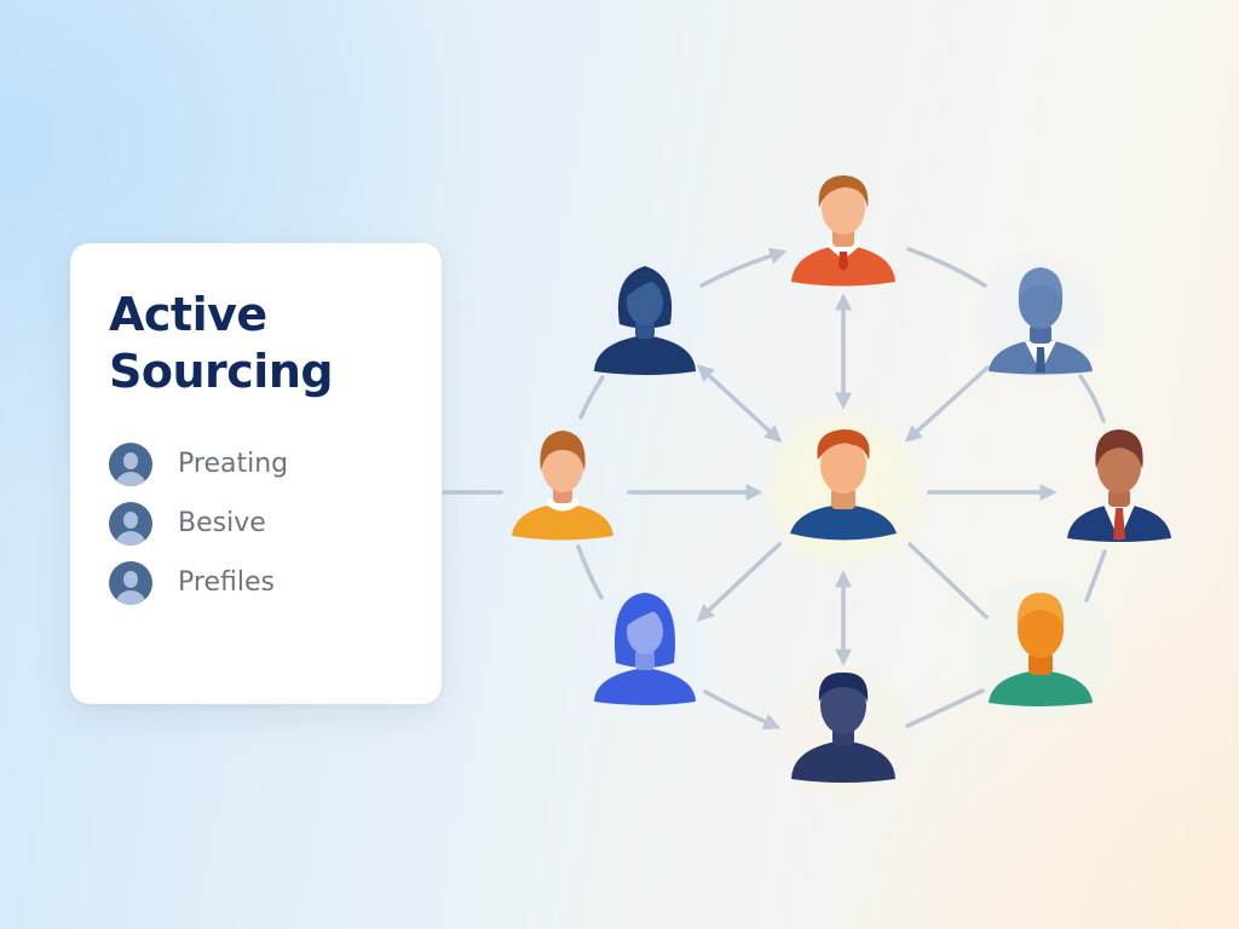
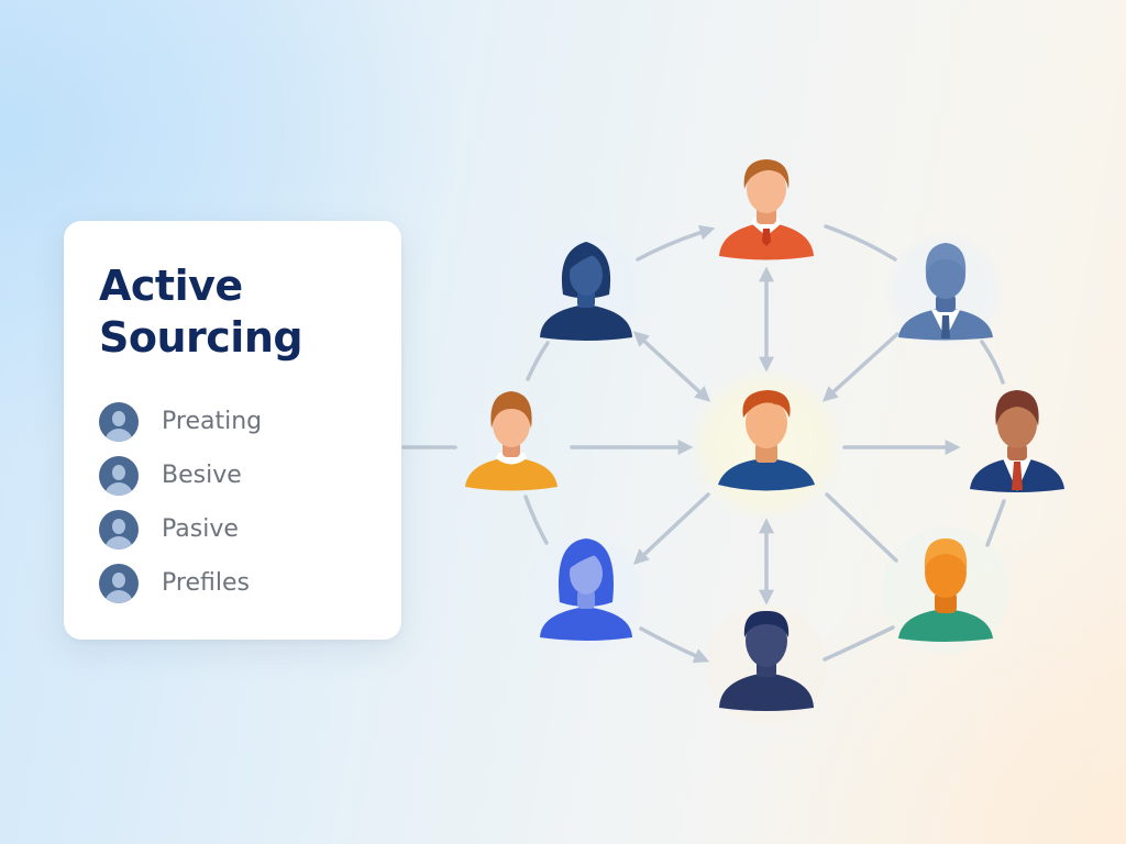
  Active
  Sourcing
  Preating
  Besive
+ Pasive
  Prefiles
